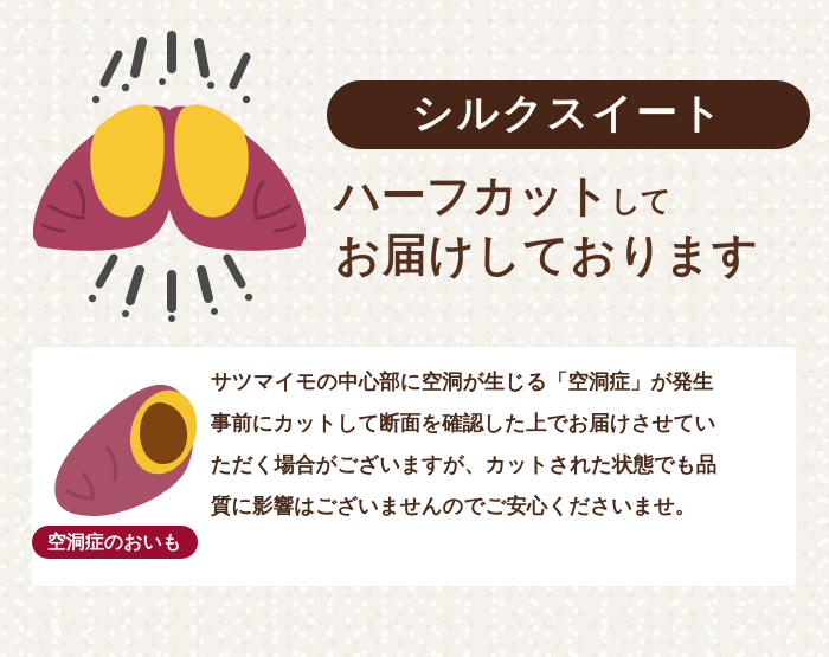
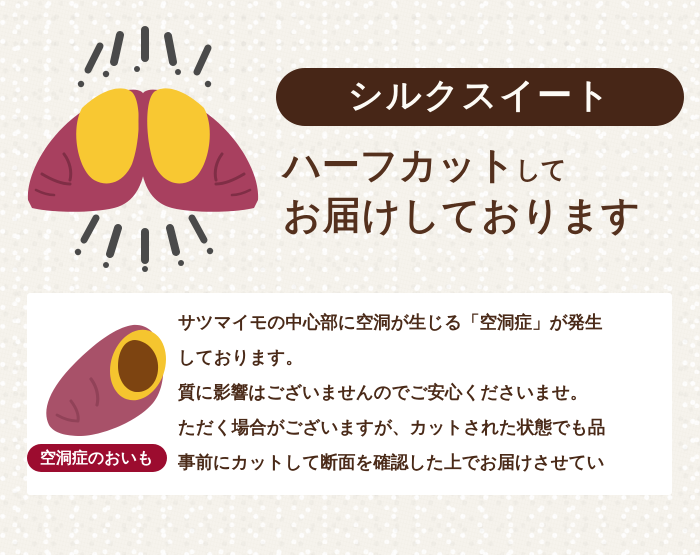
  シルクスイート
  ハーフカットして
  お届けしております
  サツマイモの中心部に空洞が生じる「空洞症」が発生
+ しております。
- 事前にカットして断面を確認した上でお届けさせてい
+ 質に影響はございませんのでご安心くださいませ。
  ただく場合がございますが、カットされた状態でも品
- 質に影響はございませんのでご安心くださいませ。
+ 事前にカットして断面を確認した上でお届けさせてい
  空洞症のおいも
